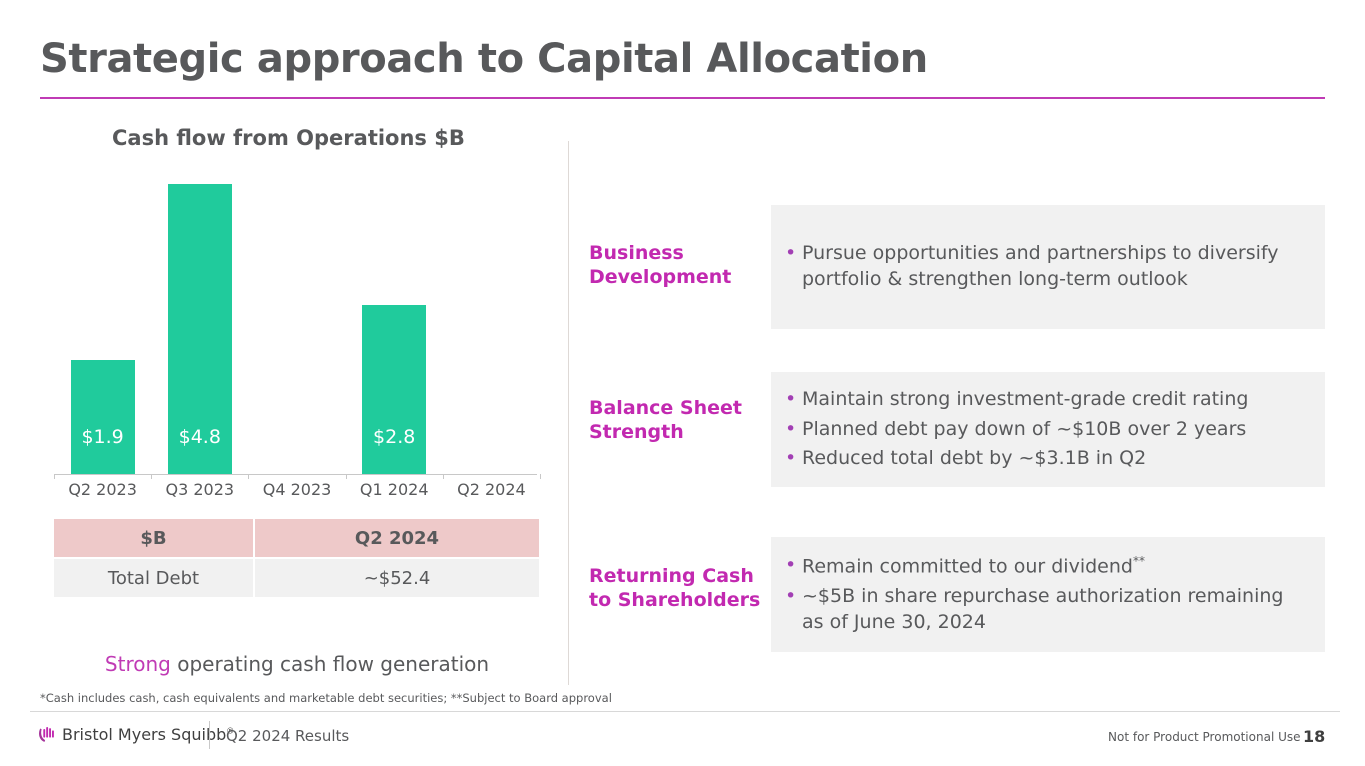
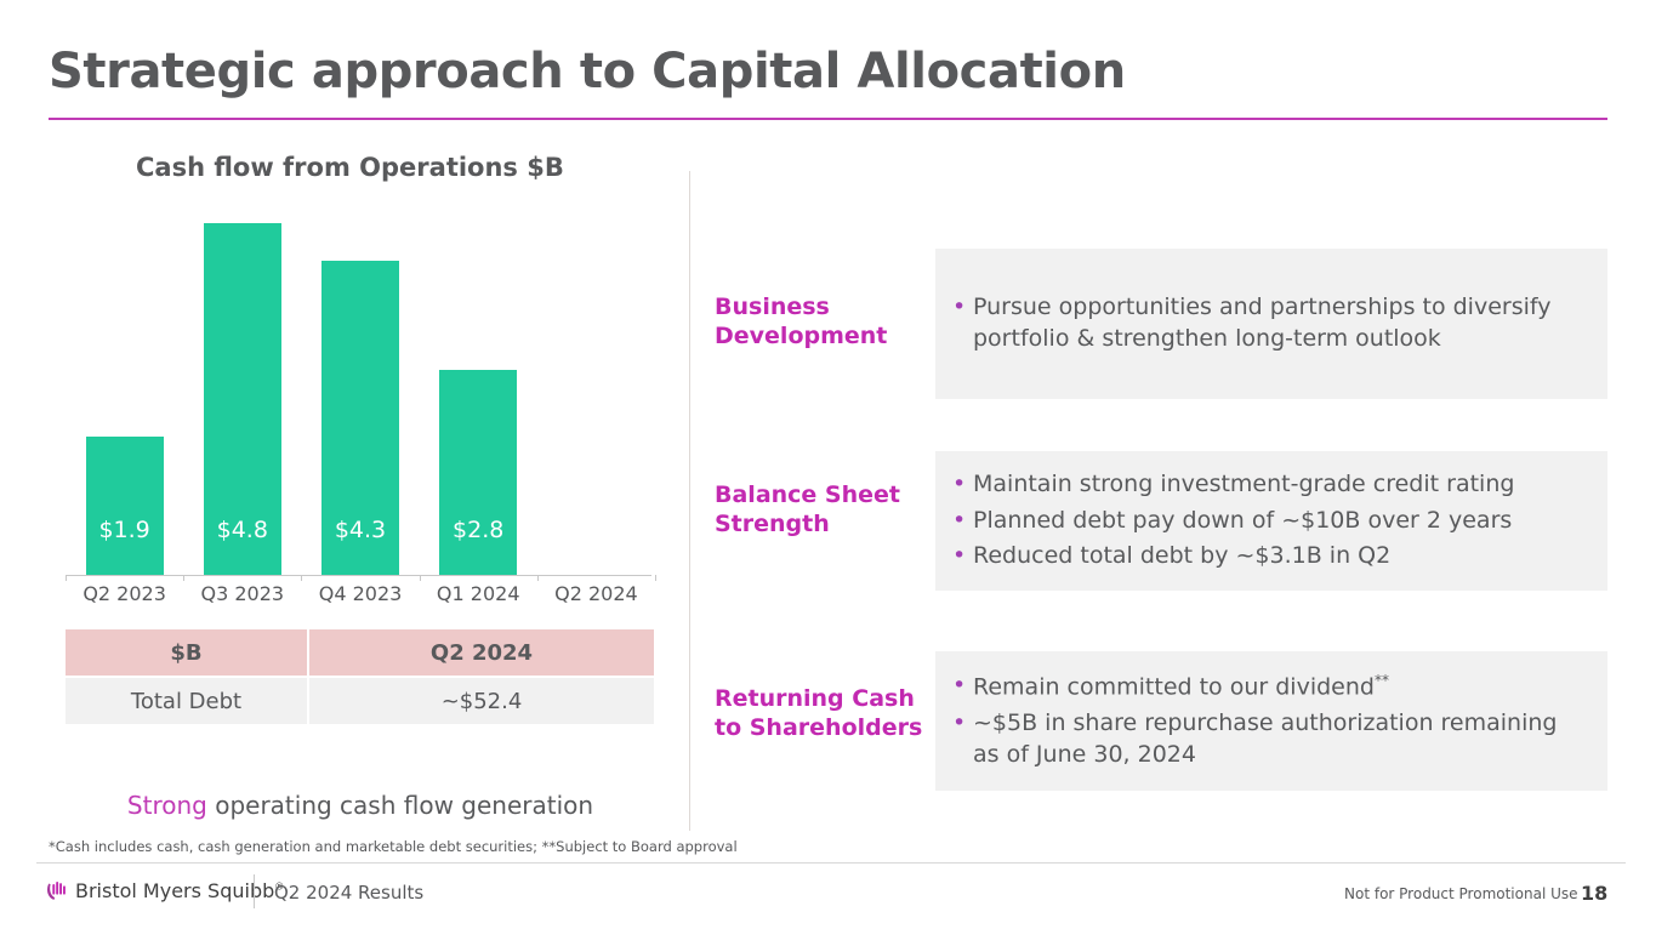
  Strategic approach to Capital Allocation
  Cash flow from Operations $B
  $1.9
  $4.8
+ $4.3
  $2.8
  Q2 2023
  Q3 2023
  Q4 2023
  Q1 2024
  Q2 2024
  $B	Q2 2024
  Total Debt	~$52.4
  Strong operating cash flow generation
  Business Development
  •
  Pursue opportunities and partnerships to diversify portfolio & strengthen long-term outlook
  Balance Sheet Strength
  •
  Maintain strong investment-grade credit rating
  •
  Planned debt pay down of ~$10B over 2 years
  •
  Reduced total debt by ~$3.1B in Q2
  Returning Cash to Shareholders
  •
  Remain committed to our dividend**
  •
  ~$5B in share repurchase authorization remaining as of June 30, 2024
- *Cash includes cash, cash equivalents and marketable debt securities; **Subject to Board approval
+ *Cash includes cash, cash generation and marketable debt securities; **Subject to Board approval
  Bristol Myers Squibb®
  Q2 2024 Results
  Not for Product Promotional Use
  18
